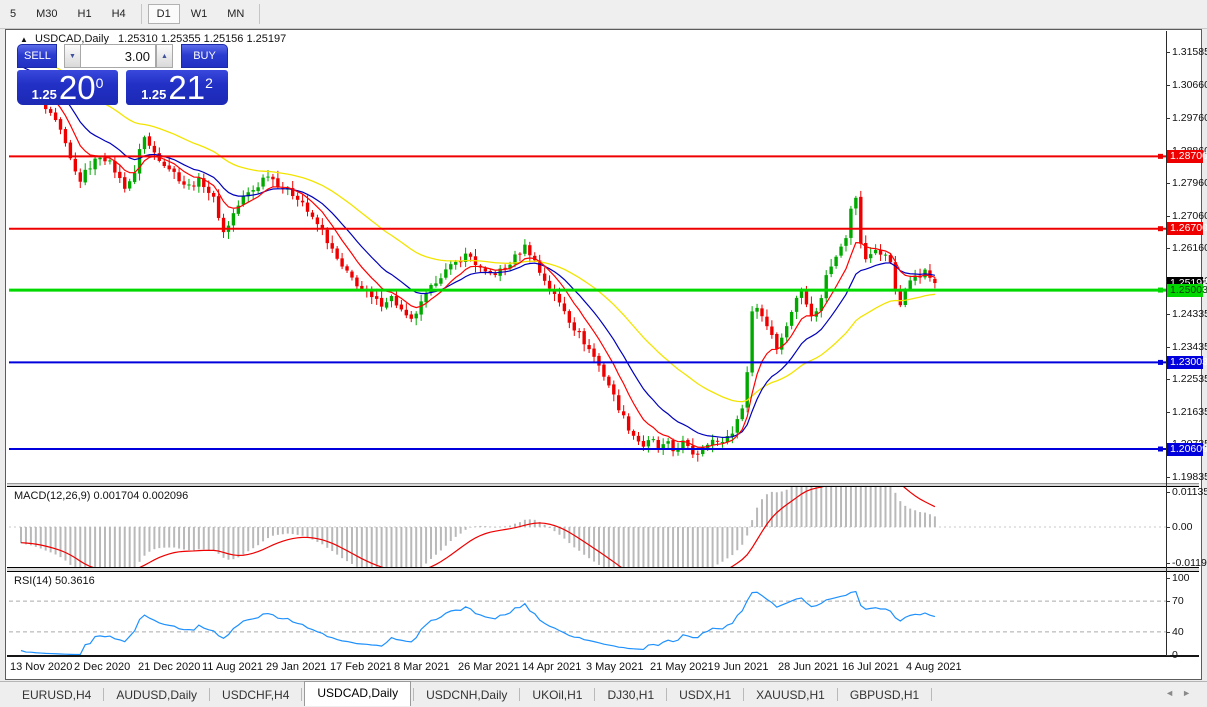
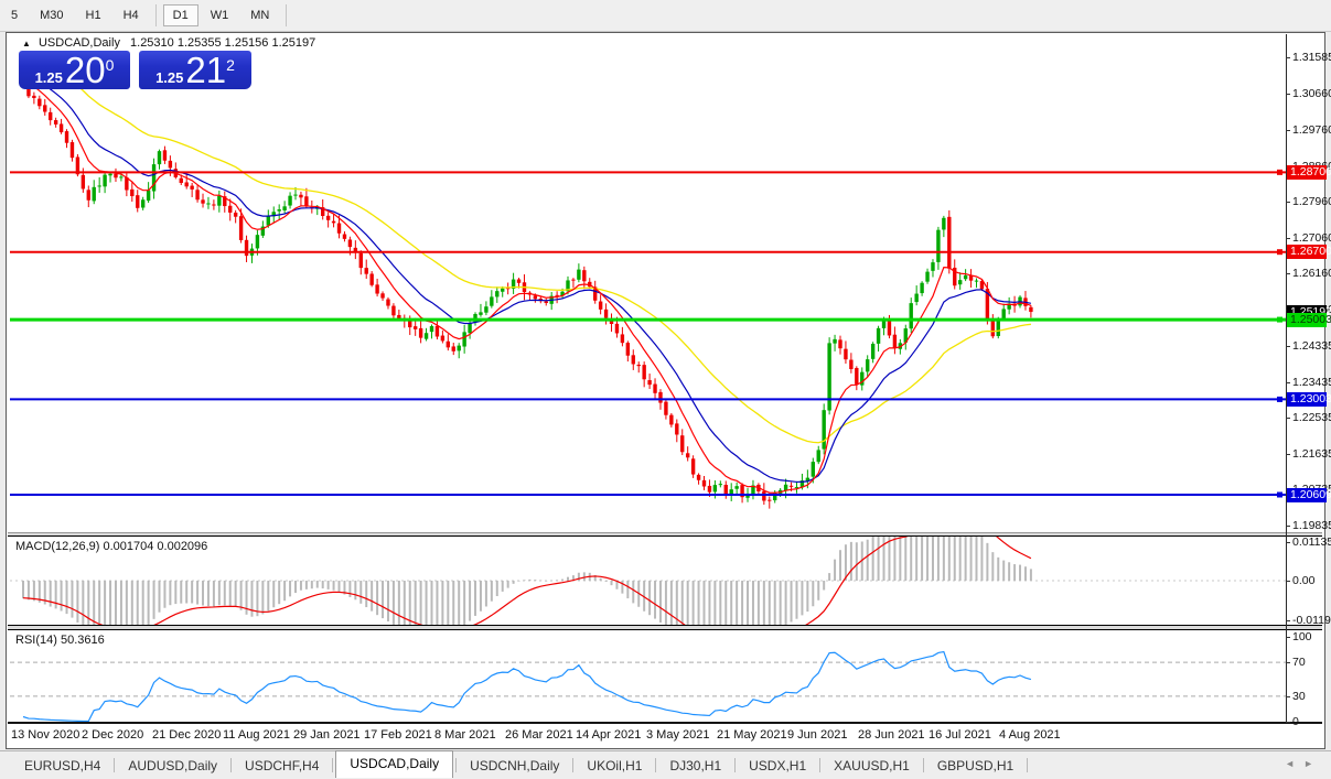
  5
  M30
  H1
  H4
  D1
  W1
  MN
  ▲ USDCAD,Daily 1.25310 1.25355 1.25156 1.25197
- SELL
- 3.00
- BUY
  1.25
  20
  0
  1.25
  21
  2
  MACD(12,26,9) 0.001704 0.002096
  RSI(14) 50.3616
  EURUSD,H4
  AUDUSD,Daily
  USDCHF,H4
  USDCAD,Daily
  USDCNH,Daily
  UKOil,H1
  DJ30,H1
  USDX,H1
  XAUUSD,H1
  GBPUSD,H1
  ◄►
  1.3158
  1.3066
  1.2976
  1.2796
  1.2706
  1.2616
  1.2433
  1.2343
  1.2253
  1.2163
  1.1983
  0.01135
  0.00
  -0.0119
  100
  70
- 40
+ 30
  0
  1.25197
  1.28700
  1.26700
  1.25003
  1.23003
  1.20609
  13 Nov 2020
  2 Dec 2020
  21 Dec 2020
  11 Aug 2021
  29 Jan 2021
  17 Feb 2021
  8 Mar 2021
  26 Mar 2021
  14 Apr 2021
  3 May 2021
  21 May 2021
  9 Jun 2021
  28 Jun 2021
  16 Jul 2021
  4 Aug 2021
